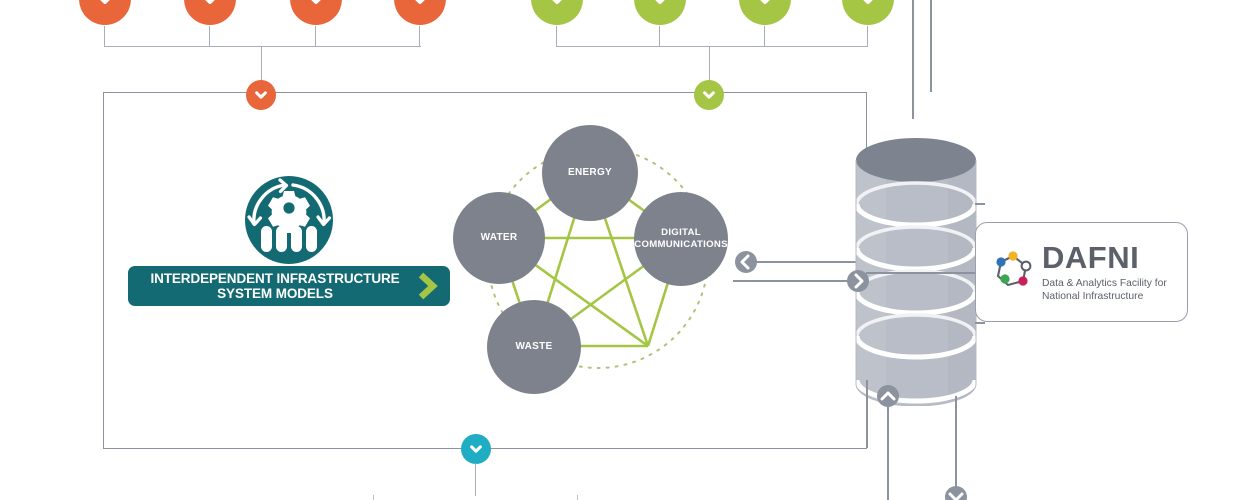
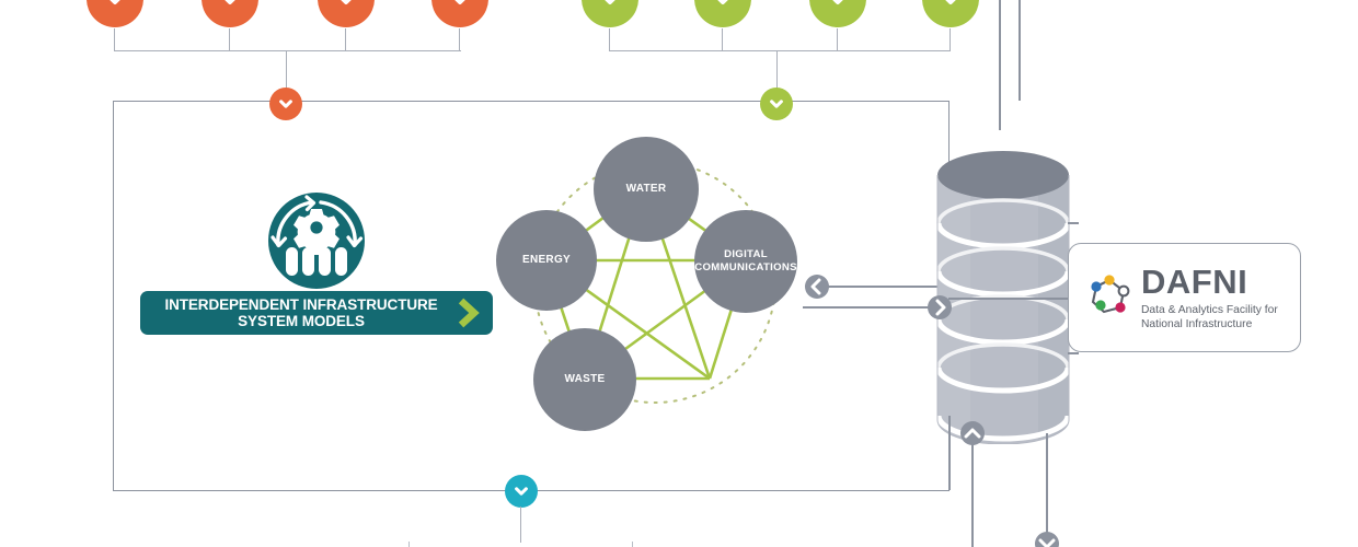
  INTERDEPENDENT INFRASTRUCTURE
  SYSTEM MODELS
- ENERGY
+ WATER
  DIGITAL
  COMMUNICATIONS
  WASTE
- WATER
+ ENERGY
  DAFNI
  Data & Analytics Facility for
  National Infrastructure
